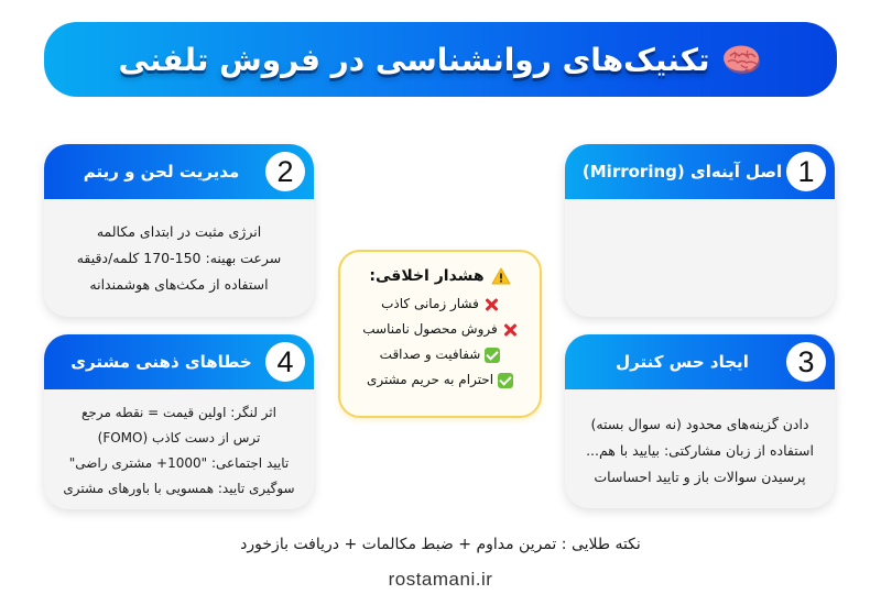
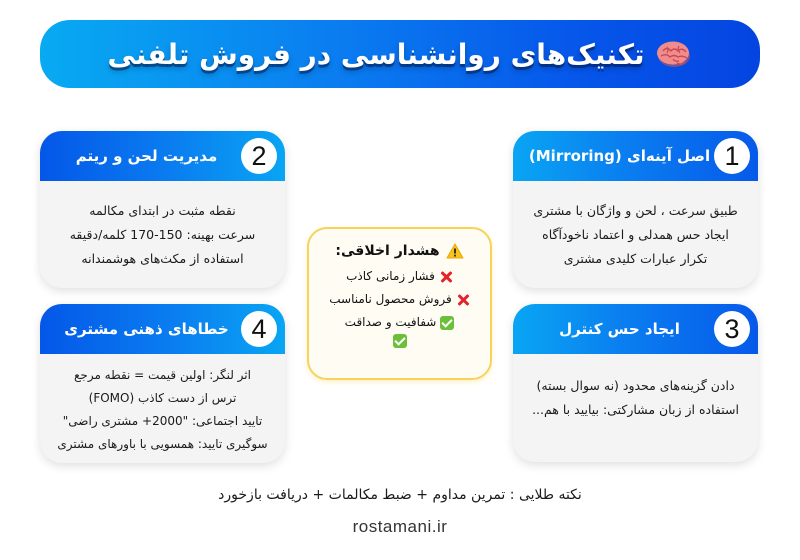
  تکنیک‌های روانشناسی در فروش تلفنی
  1
  اصل آینه‌ای (Mirroring)
+ طبیق سرعت ، لحن و واژگان با مشتری
+ ایجاد حس همدلی و اعتماد ناخودآگاه
+ تکرار عبارات کلیدی مشتری
  2
  مدیریت لحن و ریتم
- انرژی مثبت در ابتدای مکالمه
+ نقطه مثبت در ابتدای مکالمه
  سرعت بهینه: 150-170 کلمه/دقیقه
  استفاده از مکث‌های هوشمندانه
  هشدار اخلاقی:
  فشار زمانی کاذب
  فروش محصول نامناسب
  شفافیت و صداقت
- احترام به حریم مشتری
  3
  ایجاد حس کنترل
  دادن گزینه‌های محدود (نه سوال بسته)
  استفاده از زبان مشارکتی: بیایید با هم...
- پرسیدن سوالات باز و تایید احساسات
  4
  خطاهای ذهنی مشتری
  اثر لنگر: اولین قیمت = نقطه مرجع
  ترس از دست کاذب (FOMO)
- تایید اجتماعی: "1000+ مشتری راضی"
+ تایید اجتماعی: "2000+ مشتری راضی"
  سوگیری تایید: همسویی با باورهای مشتری
  نکته طلایی : تمرین مداوم + ضبط مکالمات + دریافت بازخورد
  rostamani.ir
